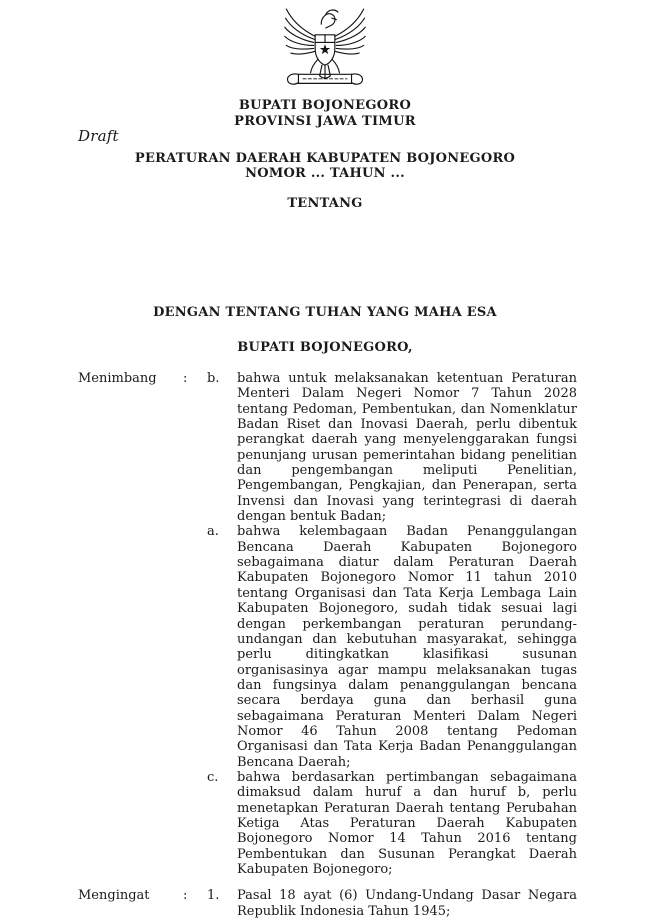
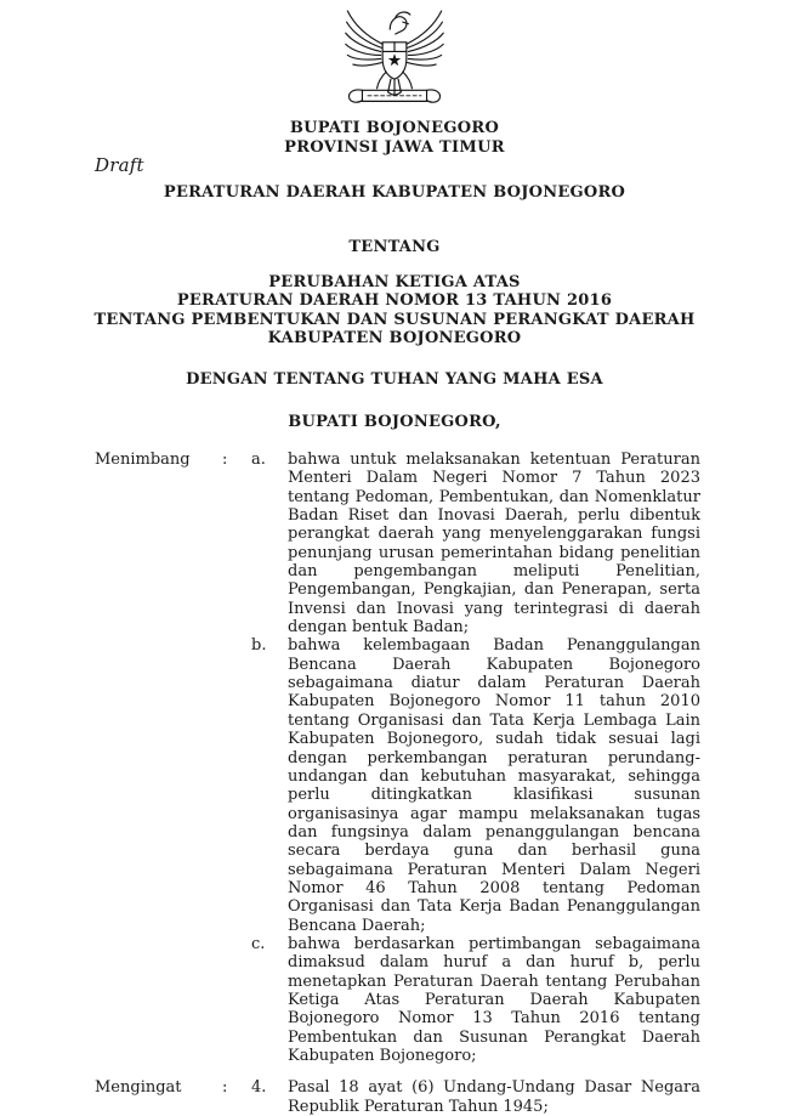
  BUPATI BOJONEGORO
  PROVINSI JAWA TIMUR
  Draft
  PERATURAN DAERAH KABUPATEN BOJONEGORO
- NOMOR ... TAHUN ...
  TENTANG
+ PERUBAHAN KETIGA ATAS
+ PERATURAN DAERAH NOMOR 13 TAHUN 2016
+ TENTANG PEMBENTUKAN DAN SUSUNAN PERANGKAT DAERAH
+ KABUPATEN BOJONEGORO
  DENGAN TENTANG TUHAN YANG MAHA ESA
  BUPATI BOJONEGORO,
  Menimbang
  :
- b.
+ a.
- bahwa untuk melaksanakan ketentuan Peraturan Menteri Dalam Negeri Nomor 7 Tahun 2028 tentang Pedoman, Pembentukan, dan Nomenklatur Badan Riset dan Inovasi Daerah, perlu dibentuk perangkat daerah yang menyelenggarakan fungsi penunjang urusan pemerintahan bidang penelitian dan pengembangan meliputi Penelitian, Pengembangan, Pengkajian, dan Penerapan, serta Invensi dan Inovasi yang terintegrasi di daerah dengan bentuk Badan;
+ bahwa untuk melaksanakan ketentuan Peraturan Menteri Dalam Negeri Nomor 7 Tahun 2023 tentang Pedoman, Pembentukan, dan Nomenklatur Badan Riset dan Inovasi Daerah, perlu dibentuk perangkat daerah yang menyelenggarakan fungsi penunjang urusan pemerintahan bidang penelitian dan pengembangan meliputi Penelitian, Pengembangan, Pengkajian, dan Penerapan, serta Invensi dan Inovasi yang terintegrasi di daerah dengan bentuk Badan;
- a.
+ b.
  bahwa kelembagaan Badan Penanggulangan Bencana Daerah Kabupaten Bojonegoro sebagaimana diatur dalam Peraturan Daerah Kabupaten Bojonegoro Nomor 11 tahun 2010 tentang Organisasi dan Tata Kerja Lembaga Lain Kabupaten Bojonegoro, sudah tidak sesuai lagi dengan perkembangan peraturan perundang-undangan dan kebutuhan masyarakat, sehingga perlu ditingkatkan klasifikasi susunan organisasinya agar mampu melaksanakan tugas dan fungsinya dalam penanggulangan bencana secara berdaya guna dan berhasil guna sebagaimana Peraturan Menteri Dalam Negeri Nomor 46 Tahun 2008 tentang Pedoman Organisasi dan Tata Kerja Badan Penanggulangan Bencana Daerah;
  c.
- bahwa berdasarkan pertimbangan sebagaimana dimaksud dalam huruf a dan huruf b, perlu menetapkan Peraturan Daerah tentang Perubahan Ketiga Atas Peraturan Daerah Kabupaten Bojonegoro Nomor 14 Tahun 2016 tentang Pembentukan dan Susunan Perangkat Daerah Kabupaten Bojonegoro;
+ bahwa berdasarkan pertimbangan sebagaimana dimaksud dalam huruf a dan huruf b, perlu menetapkan Peraturan Daerah tentang Perubahan Ketiga Atas Peraturan Daerah Kabupaten Bojonegoro Nomor 13 Tahun 2016 tentang Pembentukan dan Susunan Perangkat Daerah Kabupaten Bojonegoro;
  Mengingat
  :
- 1.
+ 4.
- Pasal 18 ayat (6) Undang-Undang Dasar Negara Republik Indonesia Tahun 1945;
+ Pasal 18 ayat (6) Undang-Undang Dasar Negara Republik Peraturan Tahun 1945;
